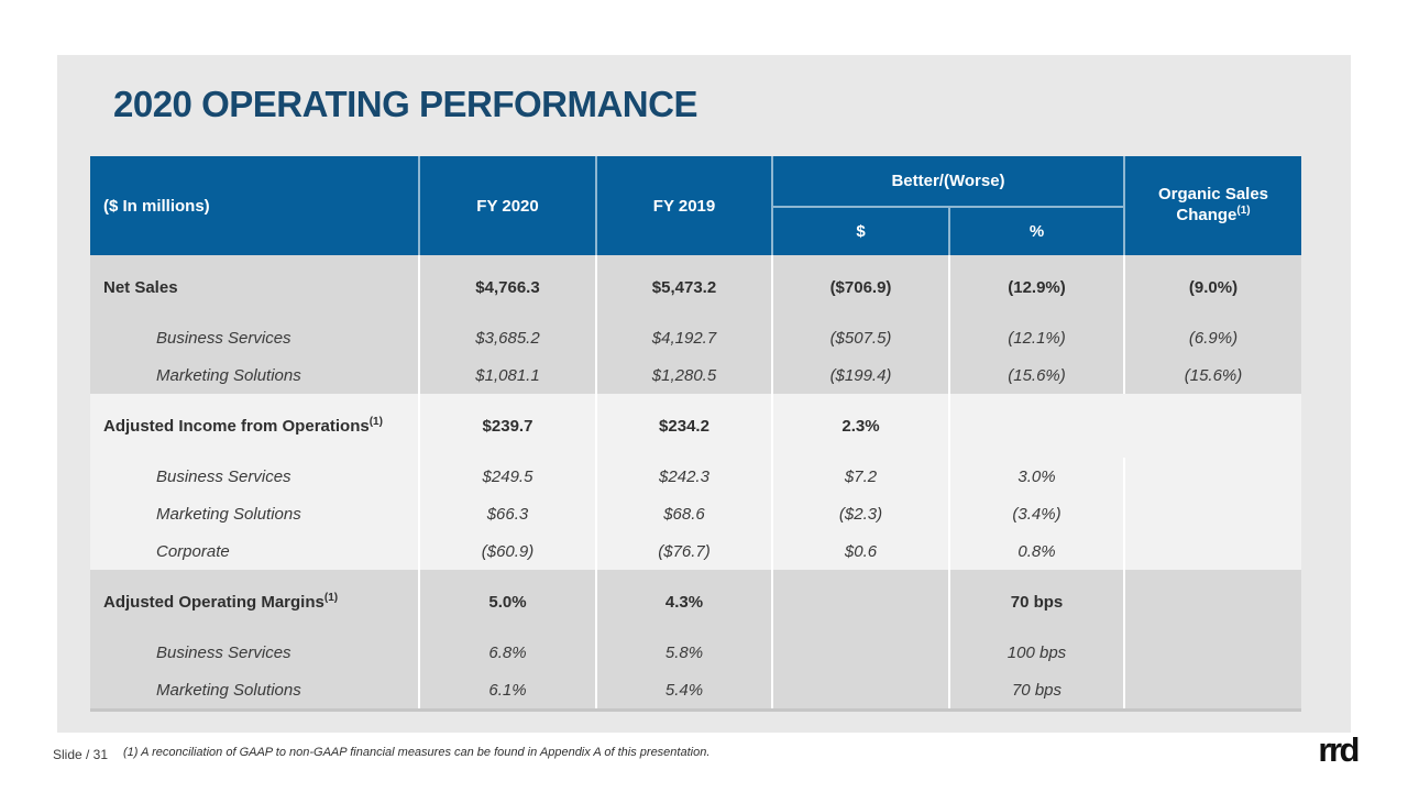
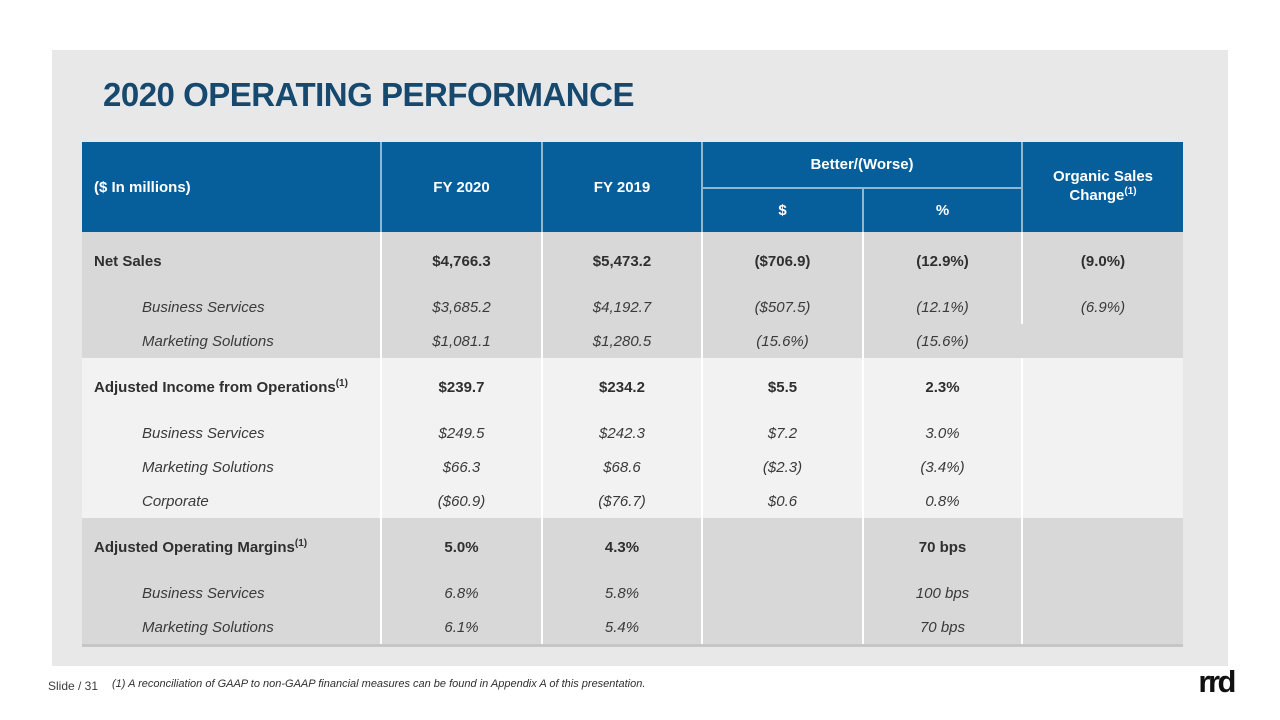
  2020 OPERATING PERFORMANCE
  ($ In millions)
  FY 2020
  FY 2019
  Better/(Worse)
  $
  %
  Organic Sales
  Change(1)
  Net Sales
  $4,766.3
  $5,473.2
  ($706.9)
  (12.9%)
  (9.0%)
  Business Services
  $3,685.2
  $4,192.7
  ($507.5)
  (12.1%)
  (6.9%)
  Marketing Solutions
  $1,081.1
  $1,280.5
- ($199.4)
  (15.6%)
  (15.6%)
  Adjusted Income from Operations(1)
  $239.7
  $234.2
+ $5.5
  2.3%
  Business Services
  $249.5
  $242.3
  $7.2
  3.0%
  Marketing Solutions
  $66.3
  $68.6
  ($2.3)
  (3.4%)
  Corporate
  ($60.9)
  ($76.7)
  $0.6
  0.8%
  Adjusted Operating Margins(1)
  5.0%
  4.3%
  70 bps
  Business Services
  6.8%
  5.8%
  100 bps
  Marketing Solutions
  6.1%
  5.4%
  70 bps
  Slide / 31
  (1) A reconciliation of GAAP to non-GAAP financial measures can be found in Appendix A of this presentation.
  rrd
